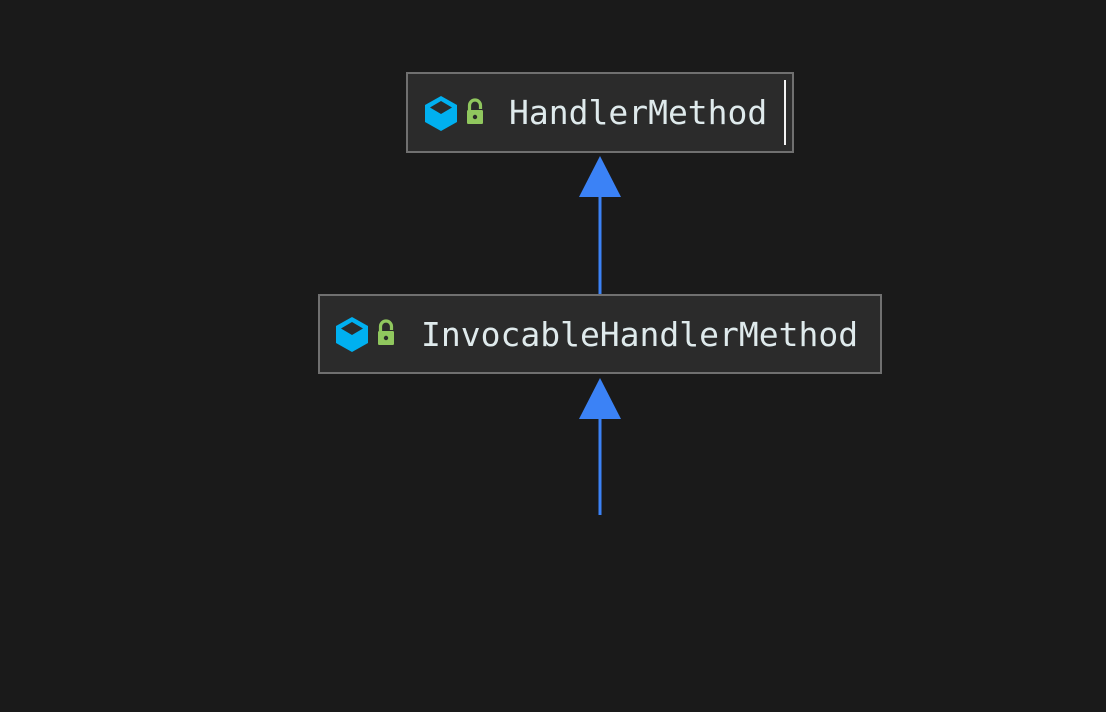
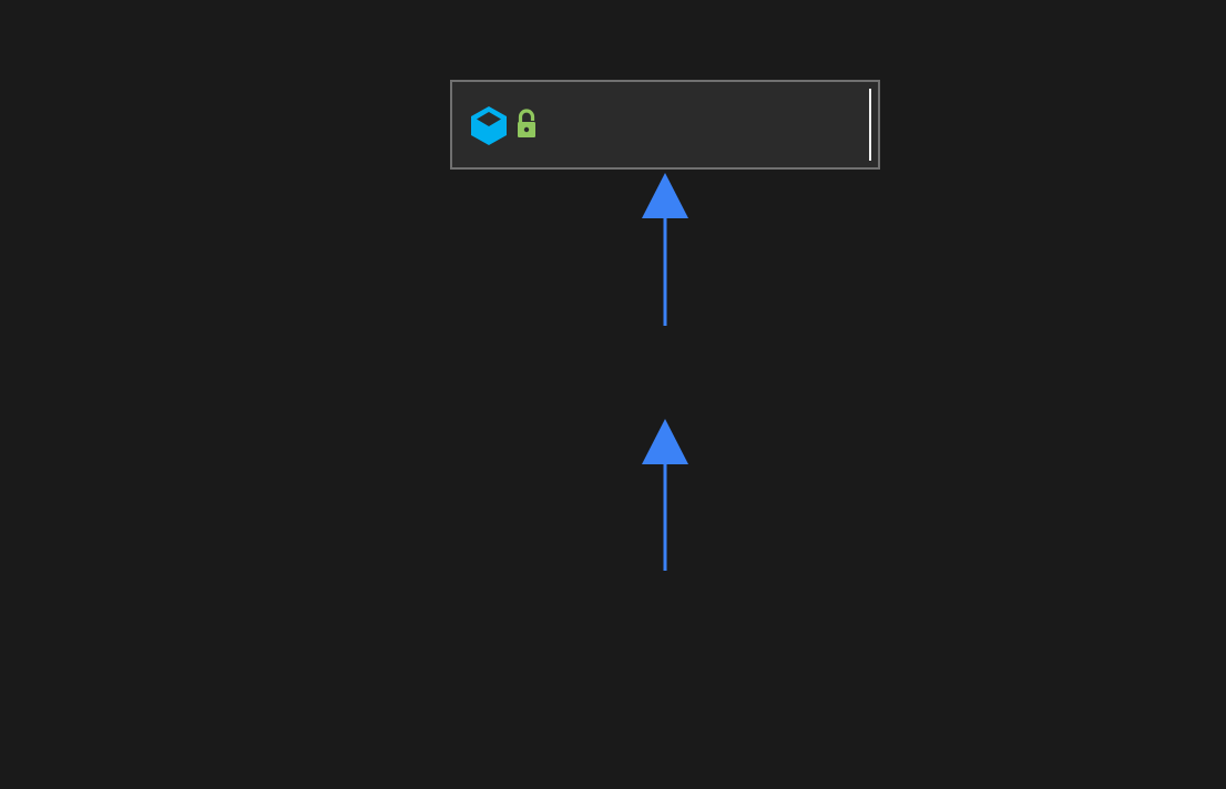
- HandlerMethod
- InvocableHandlerMethod
